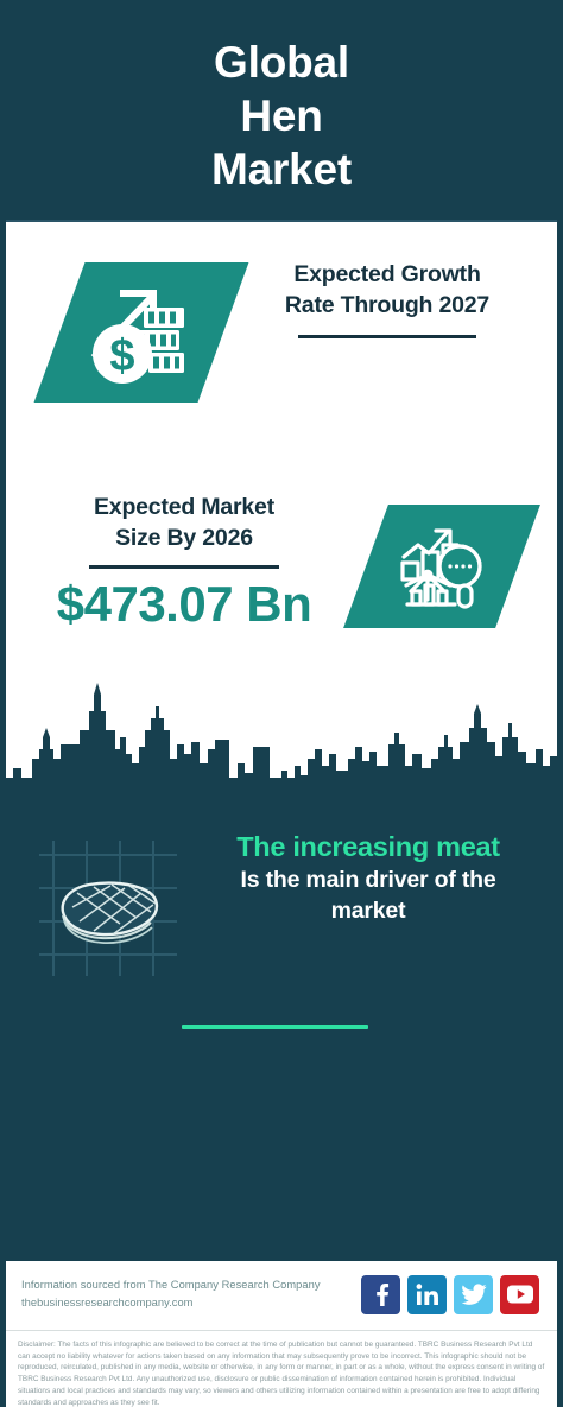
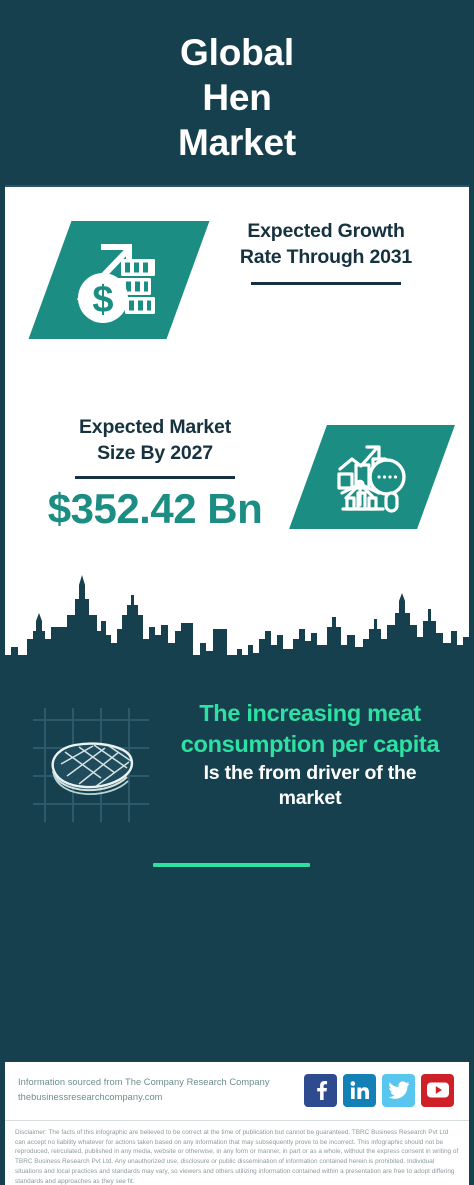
  Global
  Hen
  Market
  Expected Growth
- Rate Through 2027
+ Rate Through 2031
  Expected Market
- Size By 2026
+ Size By 2027
- $473.07 Bn
+ $352.42 Bn
  The increasing meat
+ consumption per capita
- Is the main driver of the
+ Is the from driver of the
  market
  Information sourced from The Company Research Company
  thebusinessresearchcompany.com
